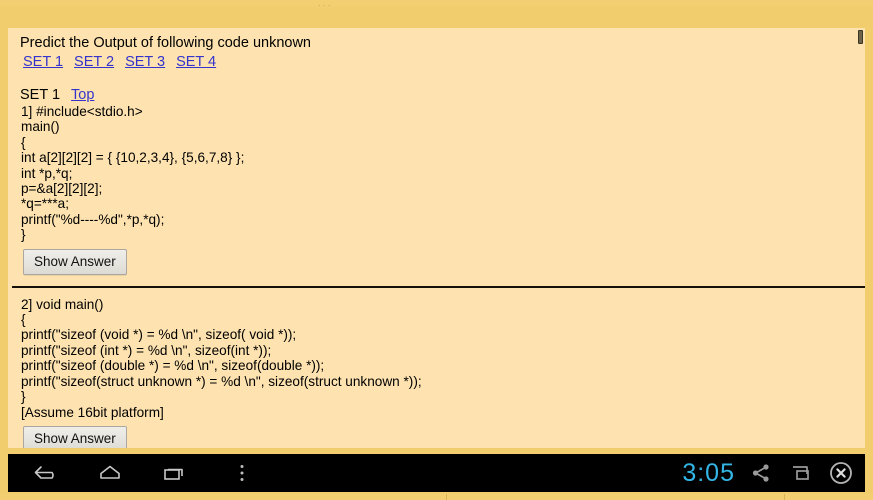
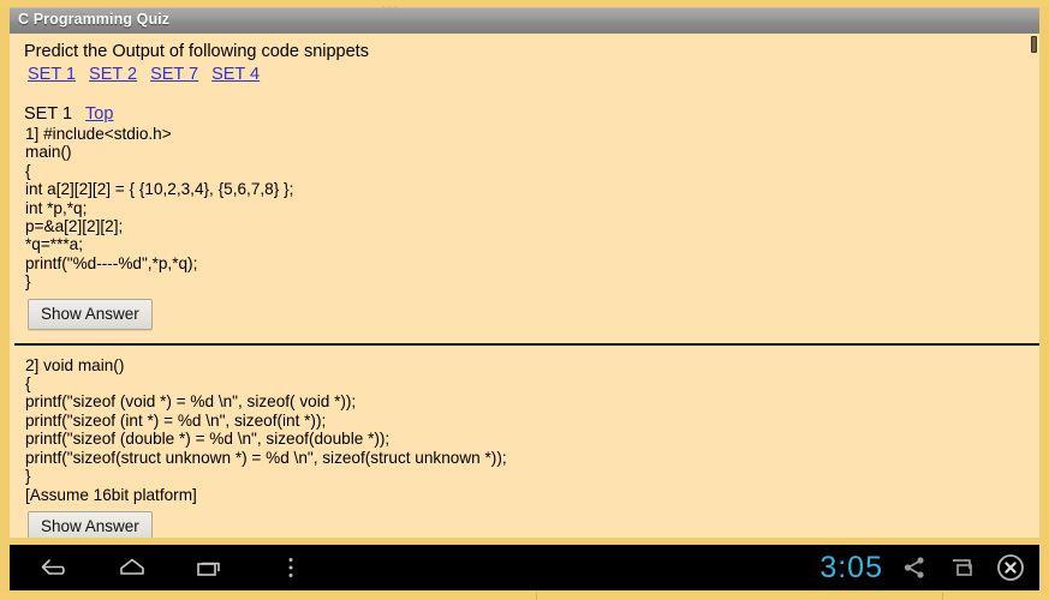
  . . .
+ C Programming Quiz
- Predict the Output of following code unknown
+ Predict the Output of following code snippets
- SET 1 SET 2 SET 3 SET 4
+ SET 1 SET 2 SET 7 SET 4
  SET 1 Top
  1] #include<stdio.h>
  main()
  {
  int a[2][2][2] = { {10,2,3,4}, {5,6,7,8} };
  int *p,*q;
  p=&a[2][2][2];
  *q=***a;
  printf("%d----%d",*p,*q);
  }
  Show Answer
  2] void main()
  {
  printf("sizeof (void *) = %d \n", sizeof( void *));
  printf("sizeof (int *) = %d \n", sizeof(int *));
  printf("sizeof (double *) = %d \n", sizeof(double *));
  printf("sizeof(struct unknown *) = %d \n", sizeof(struct unknown *));
  }
  [Assume 16bit platform]
  Show Answer
  3:05
